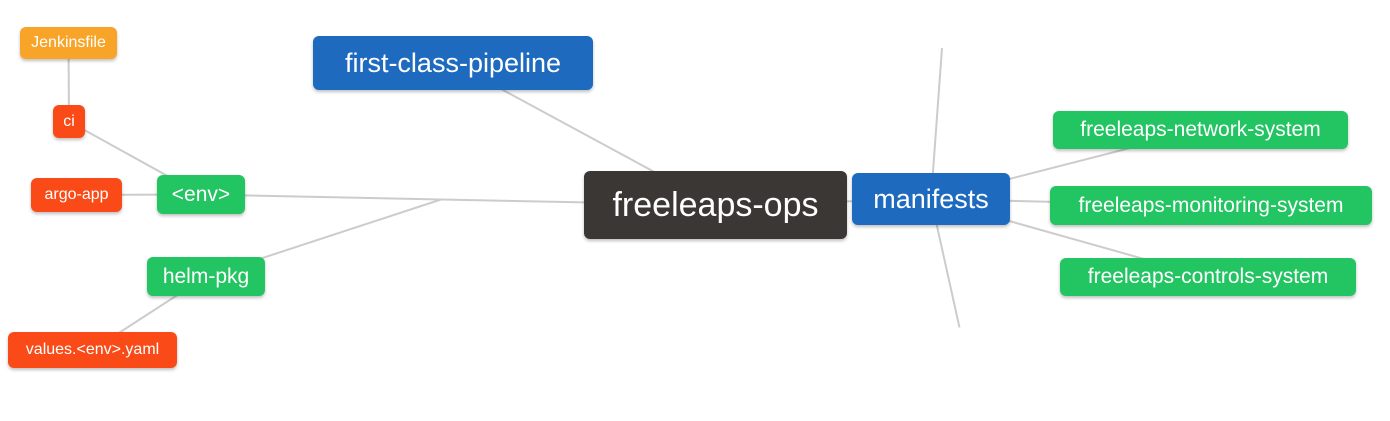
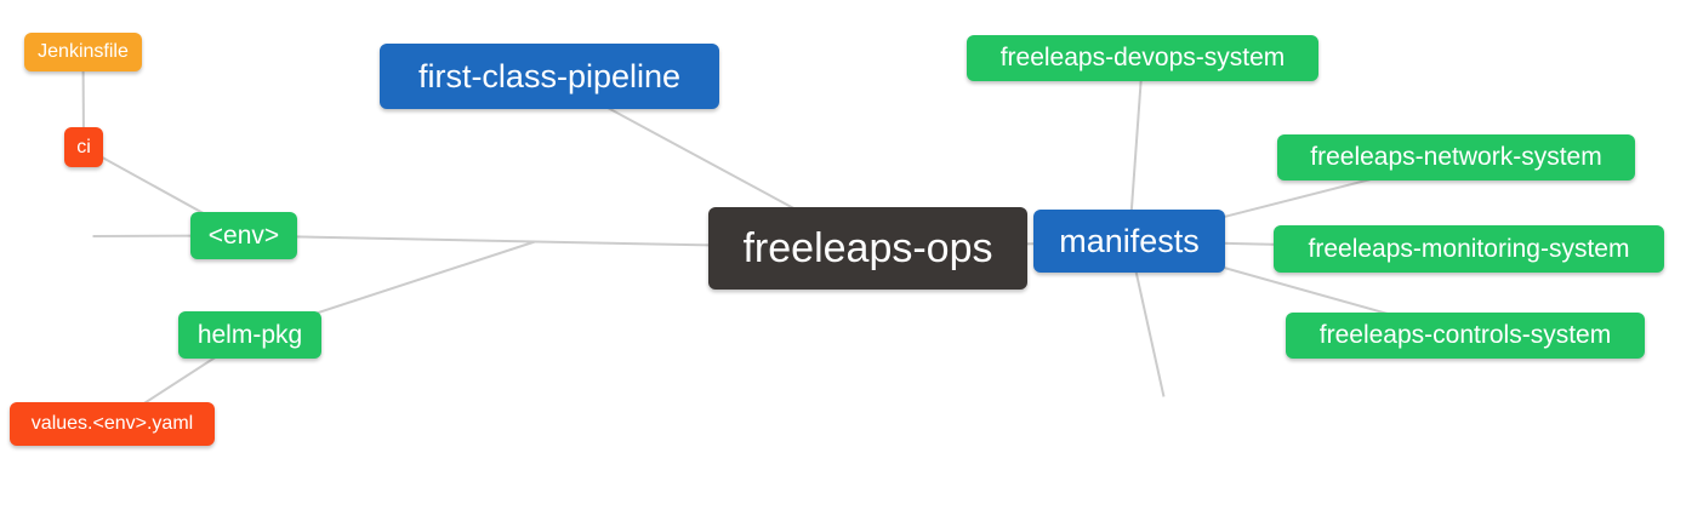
  Jenkinsfile
  ci
- argo-app
  <env>
  helm-pkg
  values.<env>.yaml
  first-class-pipeline
  freeleaps-ops
  manifests
+ freeleaps-devops-system
  freeleaps-network-system
  freeleaps-monitoring-system
  freeleaps-controls-system
